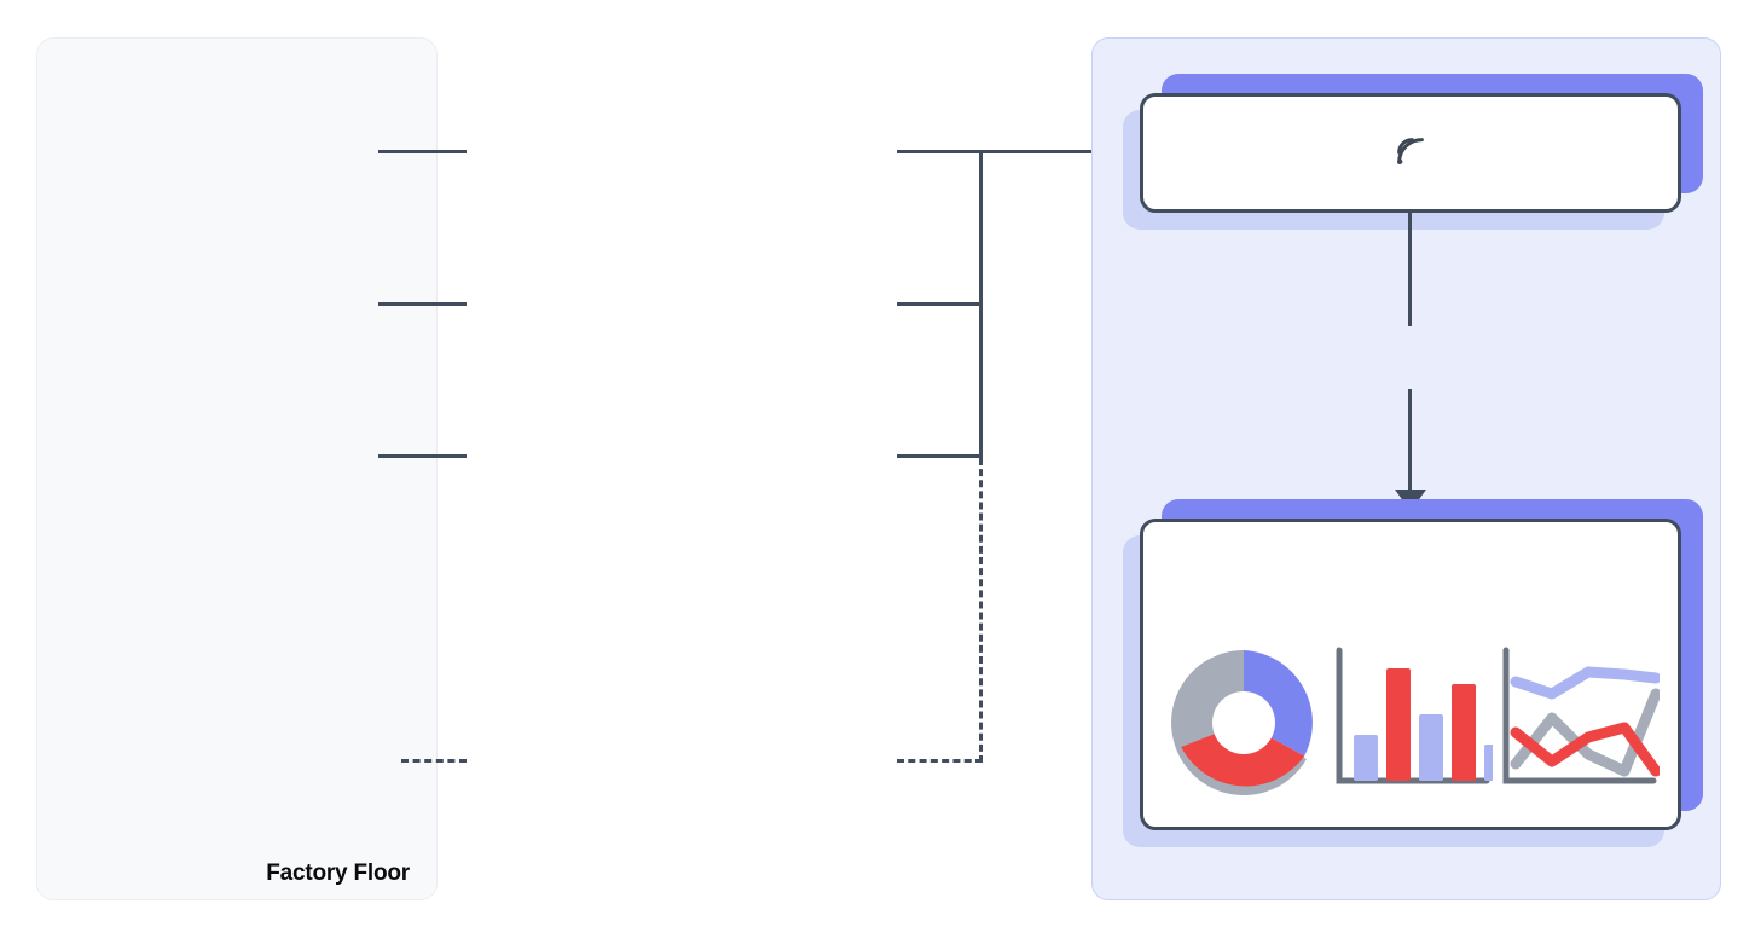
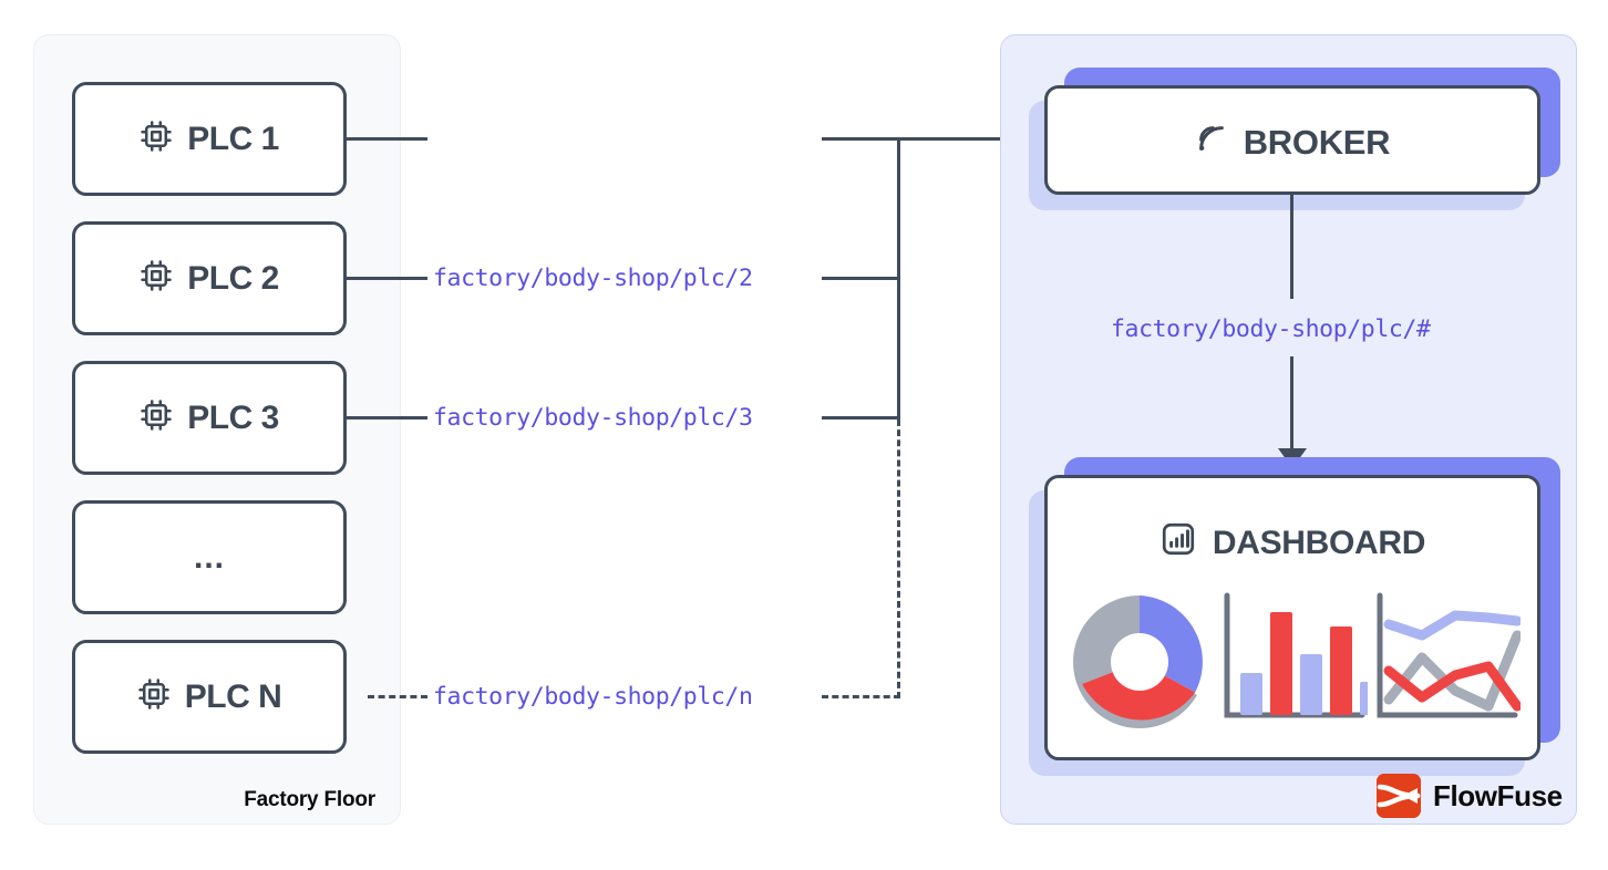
  Factory Floor
+ PLC 1
+ PLC 2
+ PLC 3
+ ...
+ PLC N
+ factory/body-shop/plc/2
+ factory/body-shop/plc/3
+ factory/body-shop/plc/n
+ BROKER
+ factory/body-shop/plc/#
+ DASHBOARD
+ FlowFuse
